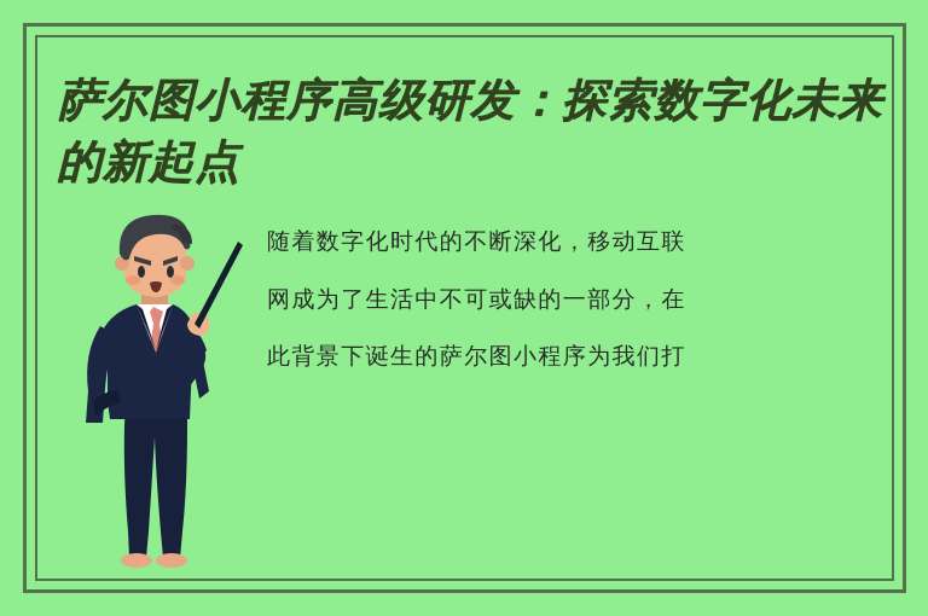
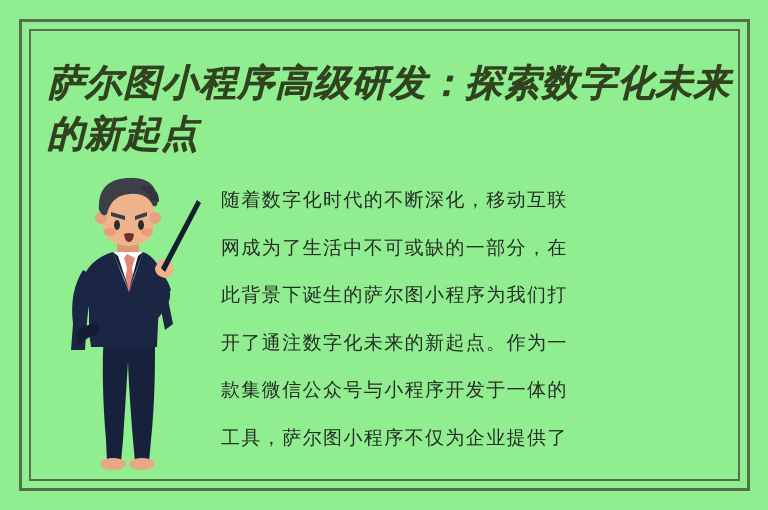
  萨尔图小程序高级研发：探索数字化未来的新起点
  随着数字化时代的不断深化，移动互联
  网成为了生活中不可或缺的一部分，在
  此背景下诞生的萨尔图小程序为我们打
+ 开了通注数字化未来的新起点。作为一
+ 款集微信公众号与小程序开发于一体的
+ 工具，萨尔图小程序不仅为企业提供了
